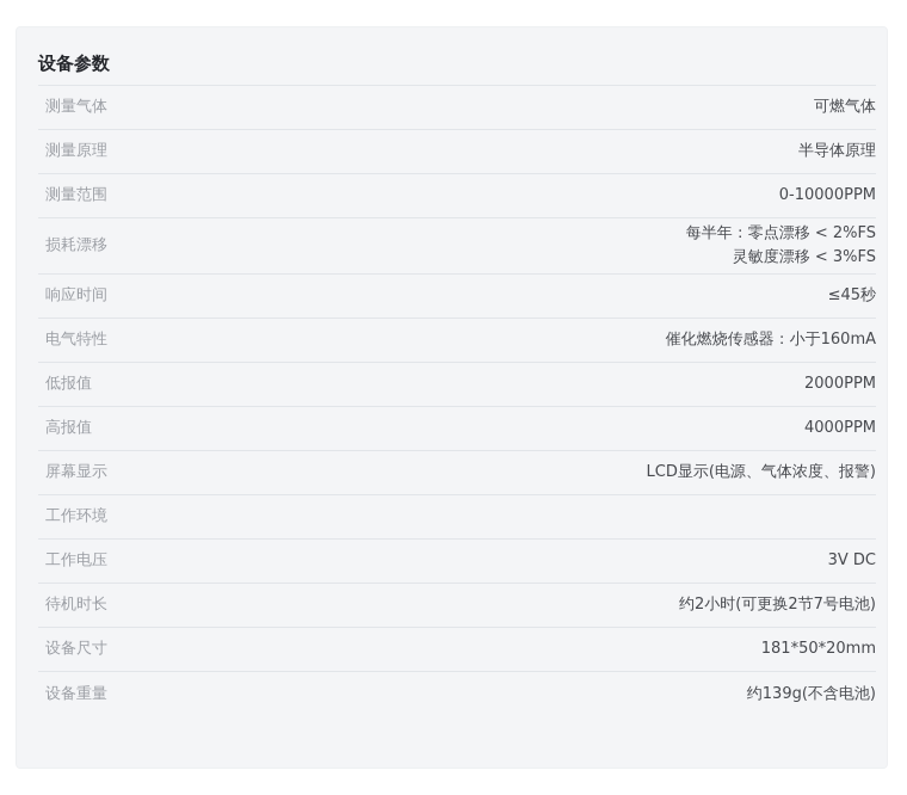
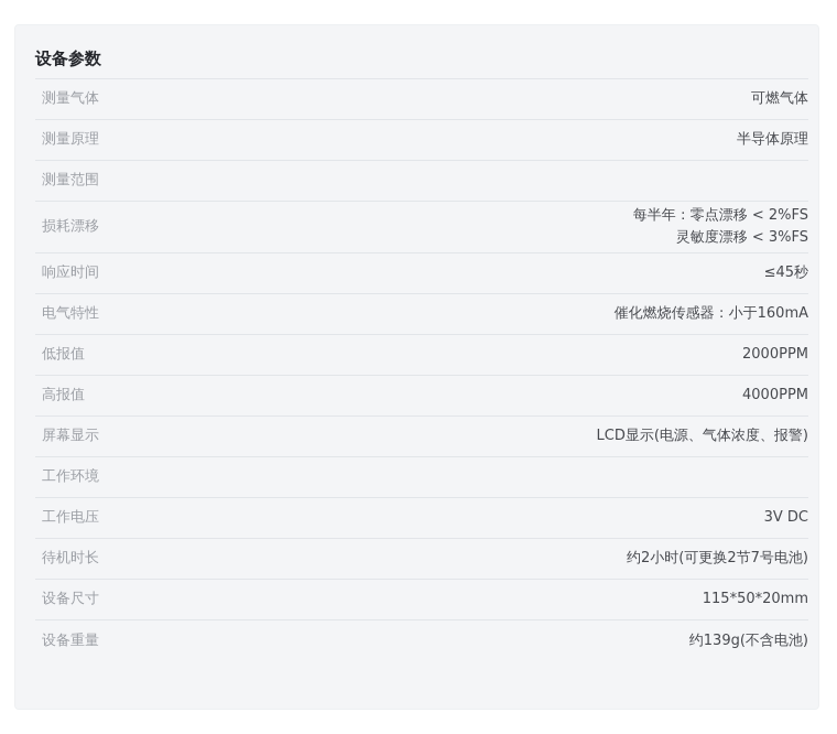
  设备参数
  测量气体
  可燃气体
  测量原理
  半导体原理
  测量范围
- 0-10000PPM
  损耗漂移
  每半年：零点漂移 < 2%FS
  灵敏度漂移 < 3%FS
  响应时间
  ≤45秒
  电气特性
  催化燃烧传感器：小于160mA
  低报值
  2000PPM
  高报值
  4000PPM
  屏幕显示
  LCD显示(电源、气体浓度、报警)
  工作环境
  工作电压
  3V DC
  待机时长
  约2小时(可更换2节7号电池)
  设备尺寸
- 181*50*20mm
+ 115*50*20mm
  设备重量
  约139g(不含电池)
